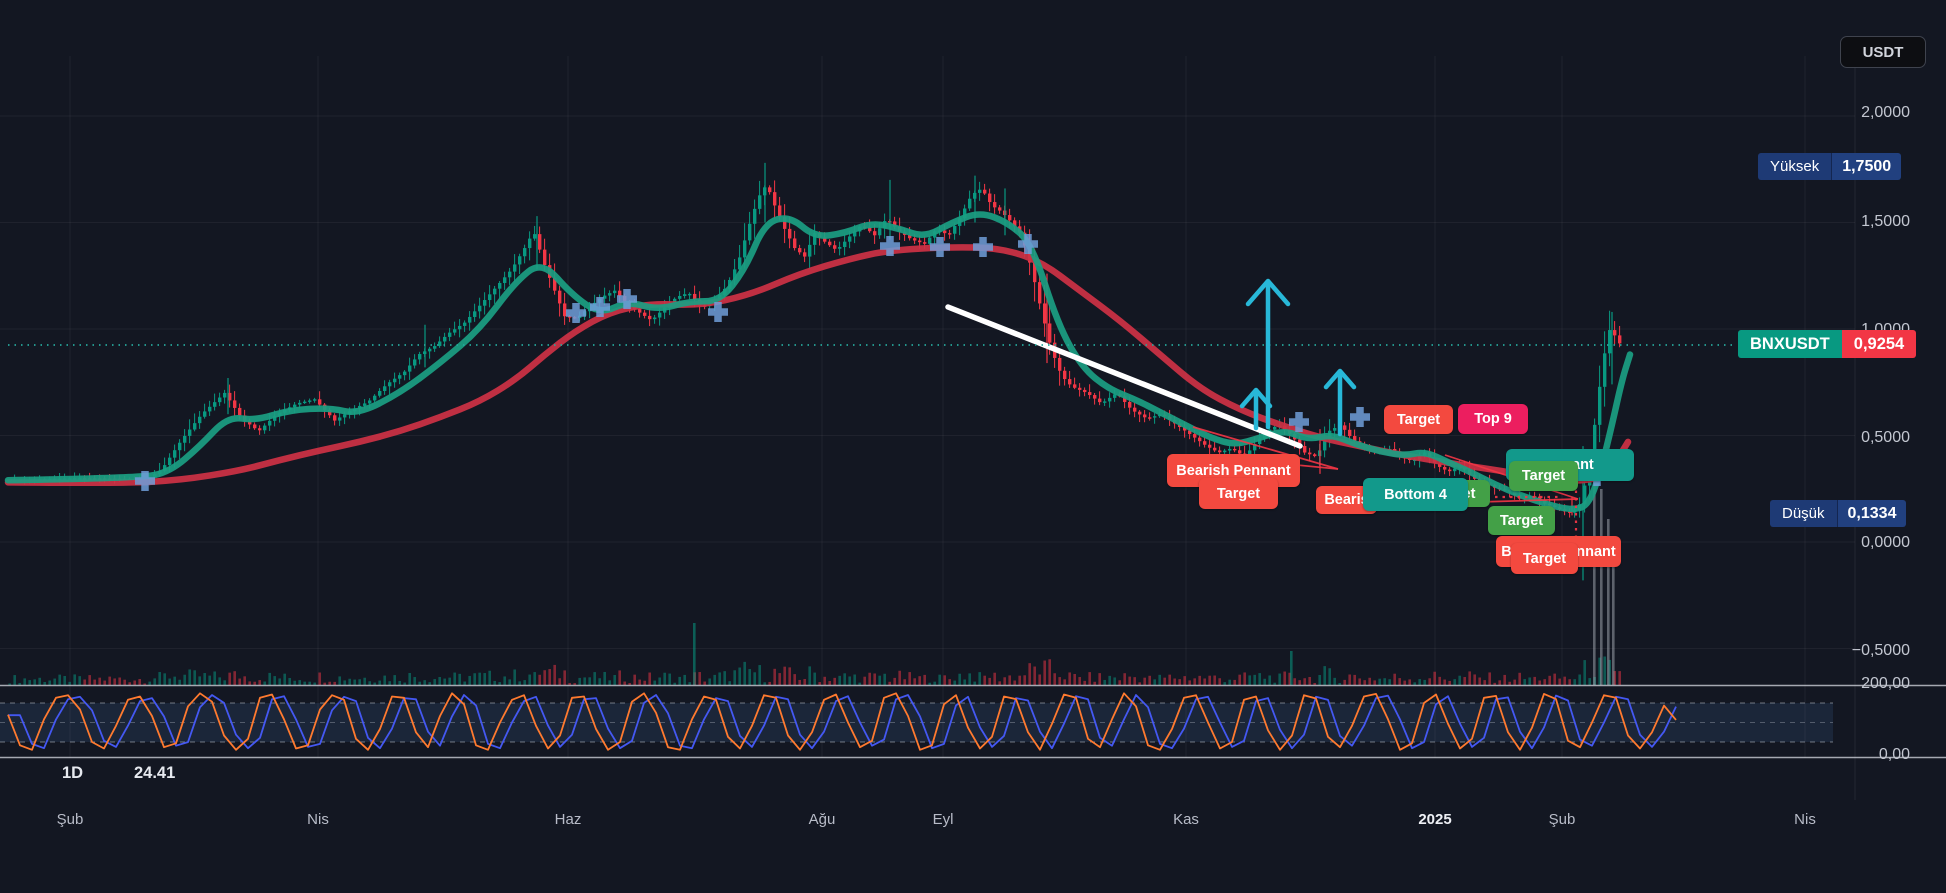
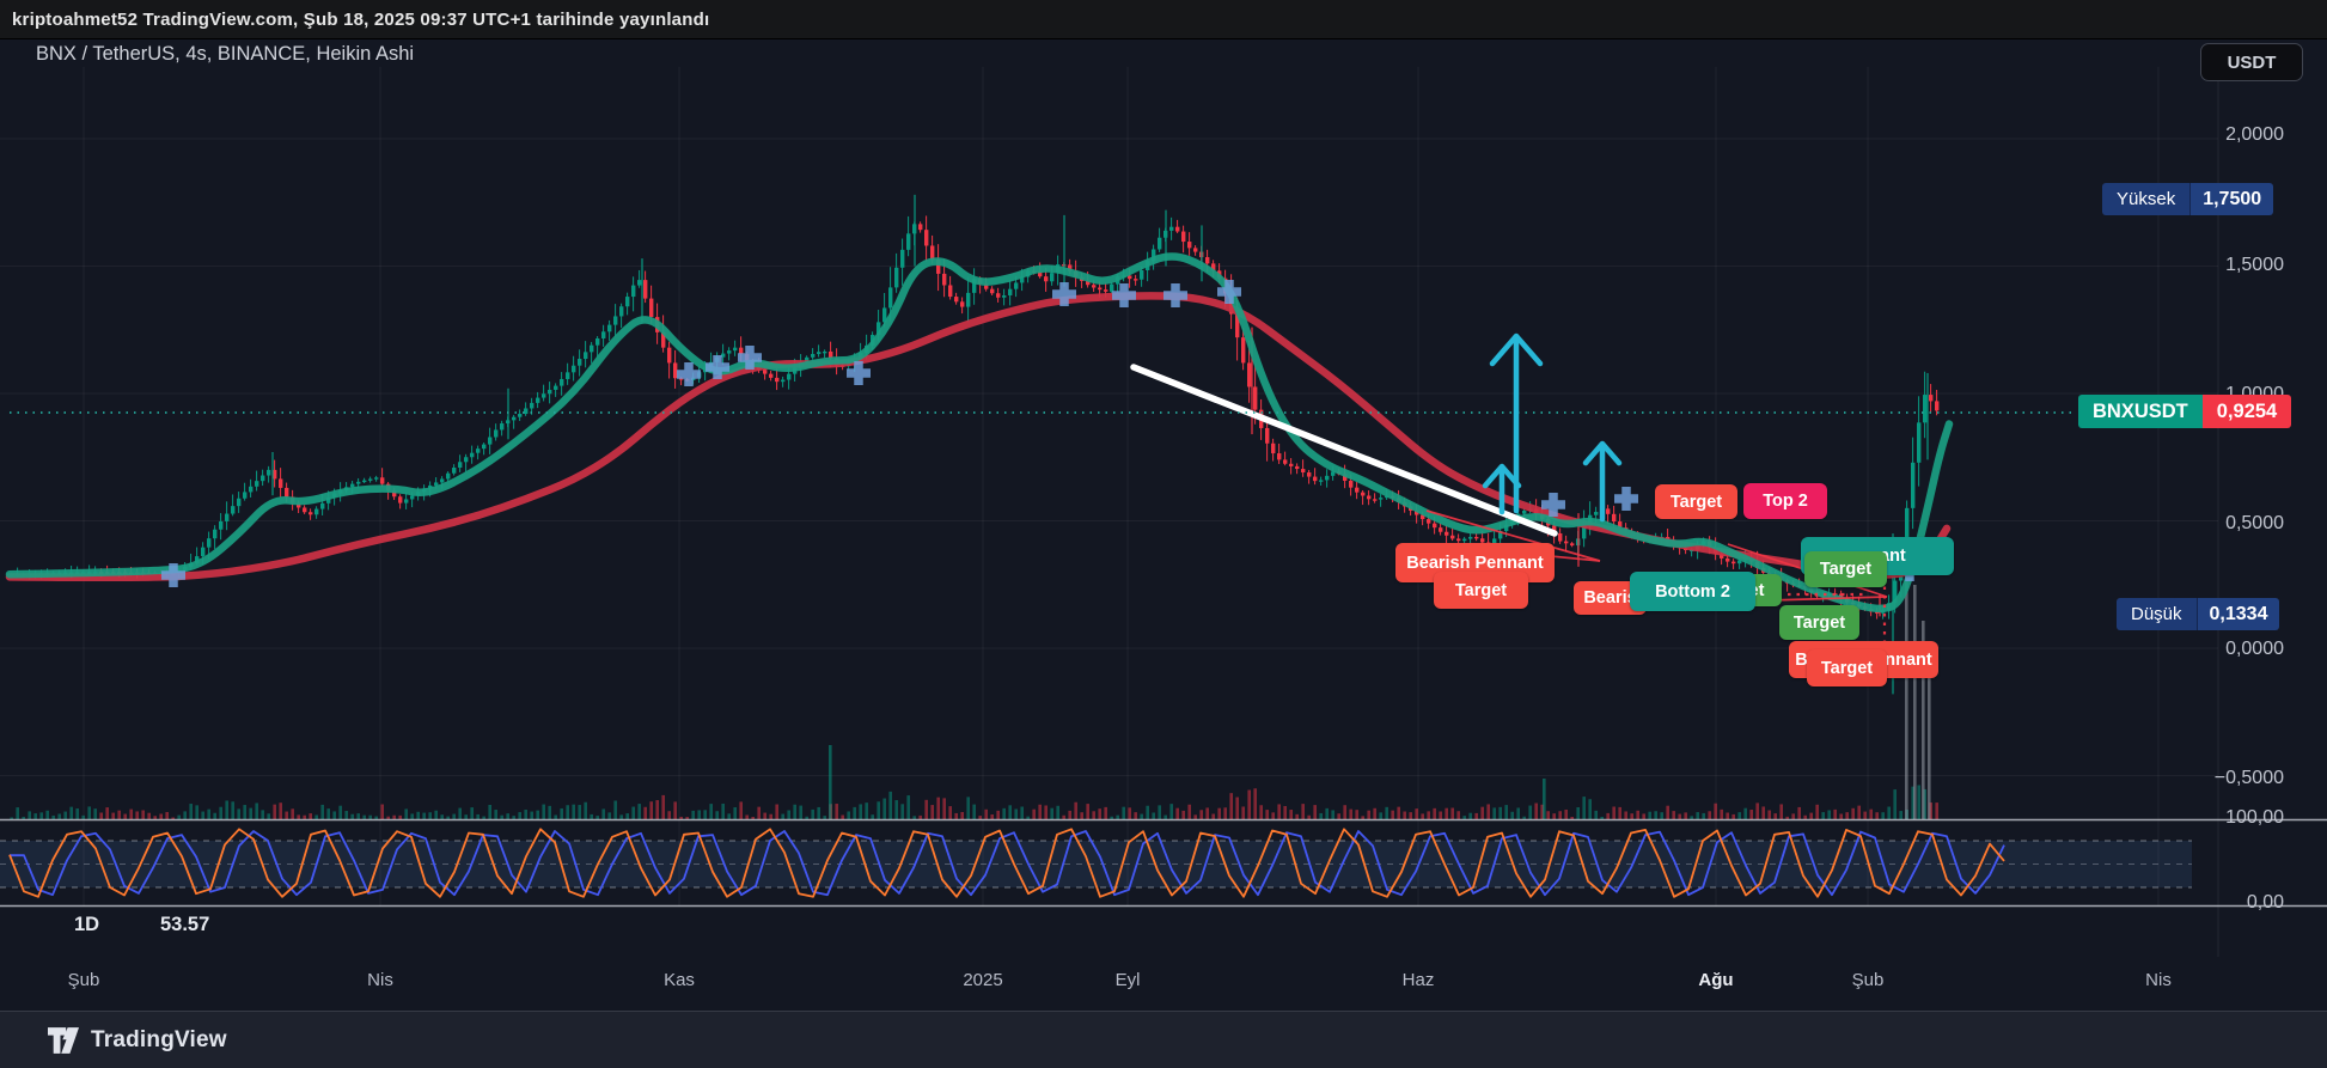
+ kriptoahmet52 TradingView.com, Şub 18, 2025 09:37 UTC+1 tarihinde yayınlandı
+ BNX / TetherUS, 4s, BINANCE, Heikin Ashi
  USDT
  2,0000
  1,5000
  0,5000
  0,0000
  −0,5000
- 200,00
+ 100,00
  0,00
  Yüksek
  1,7500
  Düşük
  0,1334
  BNXUSDT
  0,9254
  Şub
  Nis
- Haz
+ Kas
- Ağu
+ 2025
  Eyl
- Kas
+ Haz
- 2025
+ Ağu
  Şub
  Nis
  Bearish Pennant
  Target
  Target
- Top 9
+ Top 2
  Beari
- Bottom 4
+ Bottom 2
  Target
  Target
  Target
  1D
- 24.41
+ 53.57
+ TradingView
